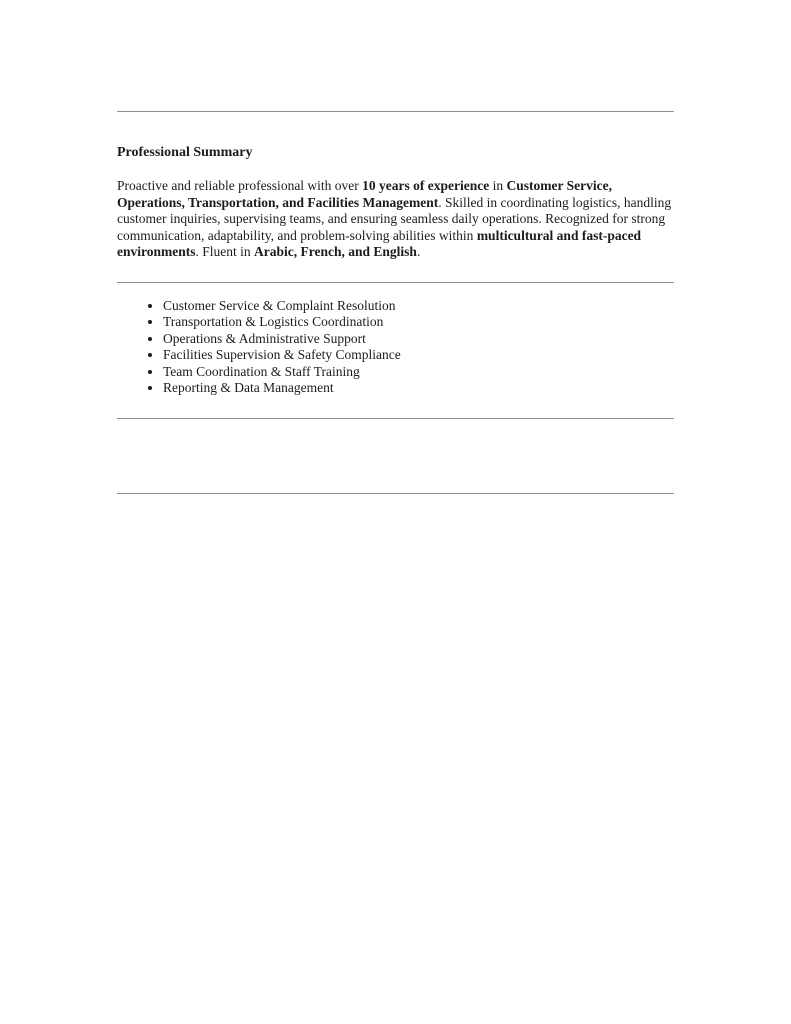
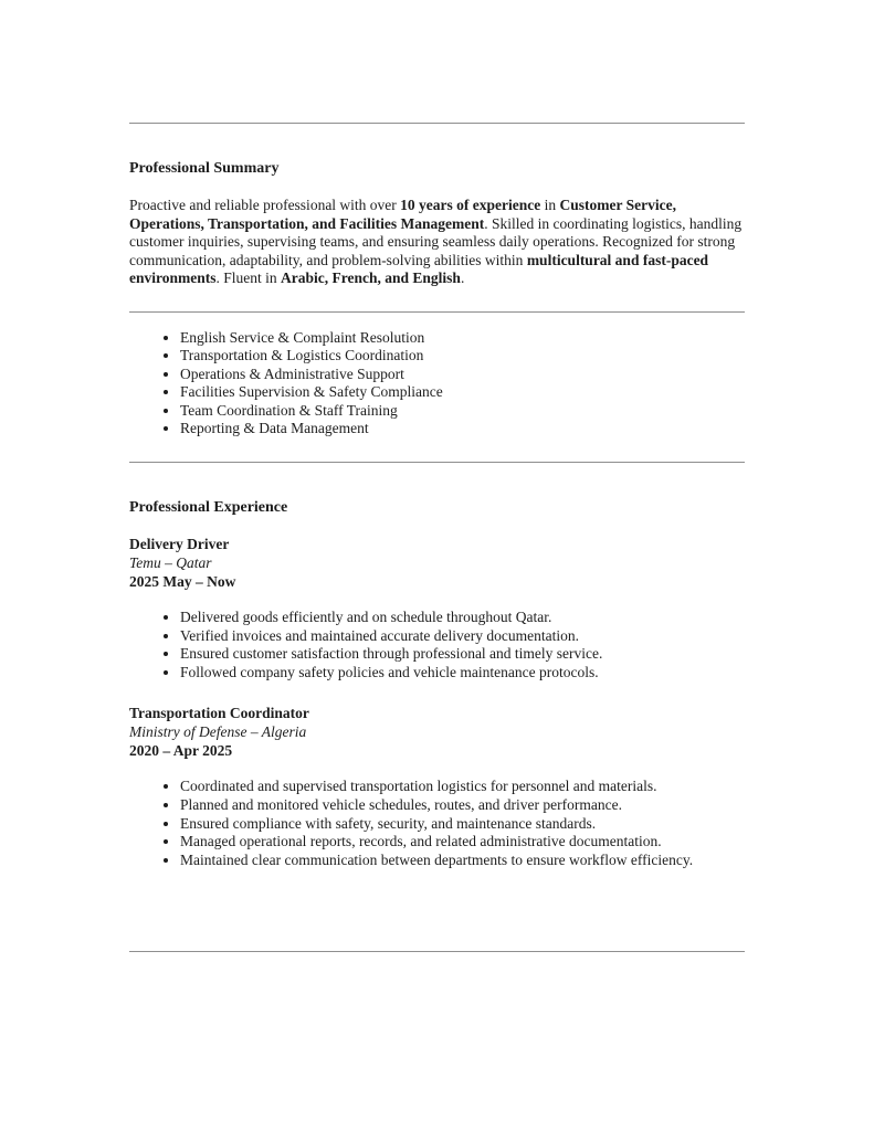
  Professional Summary
  Proactive and reliable professional with over 10 years of experience in Customer Service, Operations, Transportation, and Facilities Management. Skilled in coordinating logistics, handling customer inquiries, supervising teams, and ensuring seamless daily operations. Recognized for strong communication, adaptability, and problem-solving abilities within multicultural and fast-paced environments. Fluent in Arabic, French, and English.
- Customer Service & Complaint Resolution
+ English Service & Complaint Resolution
  Transportation & Logistics Coordination
  Operations & Administrative Support
  Facilities Supervision & Safety Compliance
  Team Coordination & Staff Training
  Reporting & Data Management
+ Professional Experience
+ Delivery Driver
+ Temu – Qatar
+ 2025 May – Now
+ Delivered goods efficiently and on schedule throughout Qatar.
+ Verified invoices and maintained accurate delivery documentation.
+ Ensured customer satisfaction through professional and timely service.
+ Followed company safety policies and vehicle maintenance protocols.
+ Transportation Coordinator
+ Ministry of Defense – Algeria
+ 2020 – Apr 2025
+ Coordinated and supervised transportation logistics for personnel and materials.
+ Planned and monitored vehicle schedules, routes, and driver performance.
+ Ensured compliance with safety, security, and maintenance standards.
+ Managed operational reports, records, and related administrative documentation.
+ Maintained clear communication between departments to ensure workflow efficiency.
